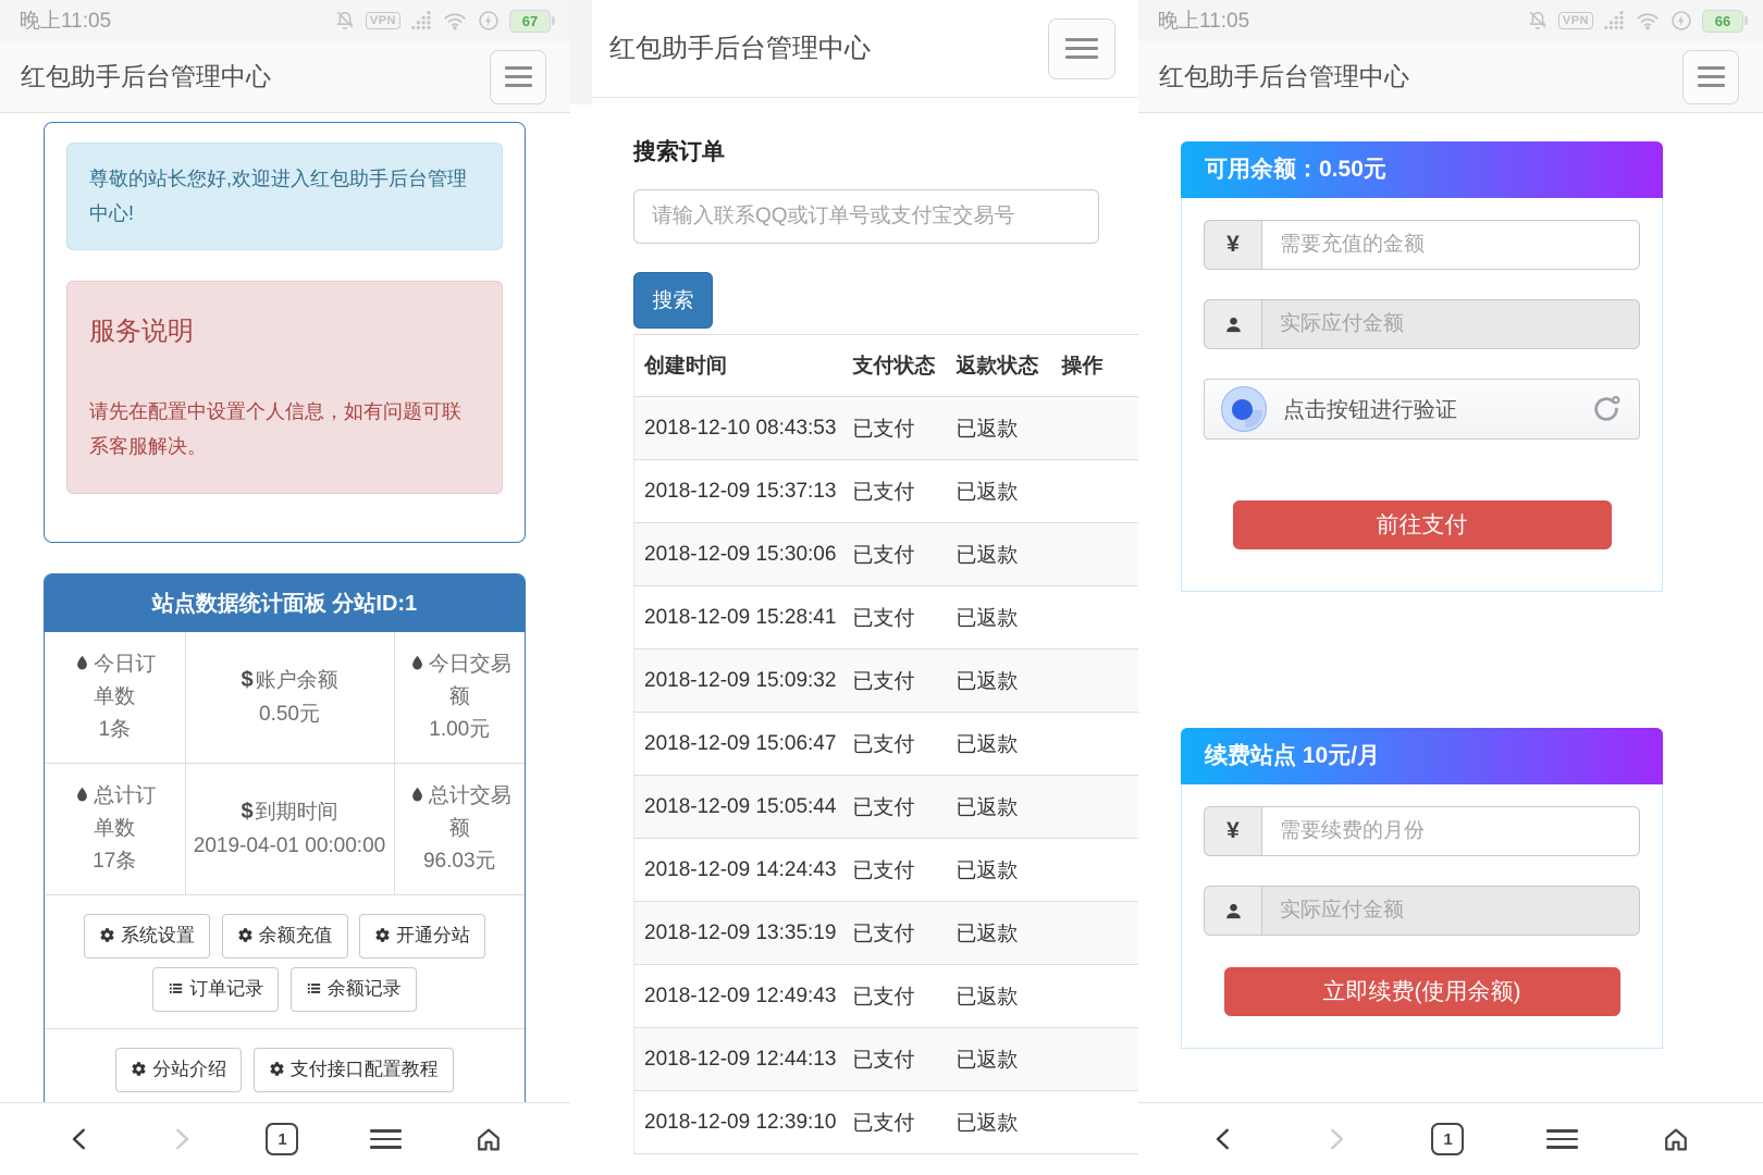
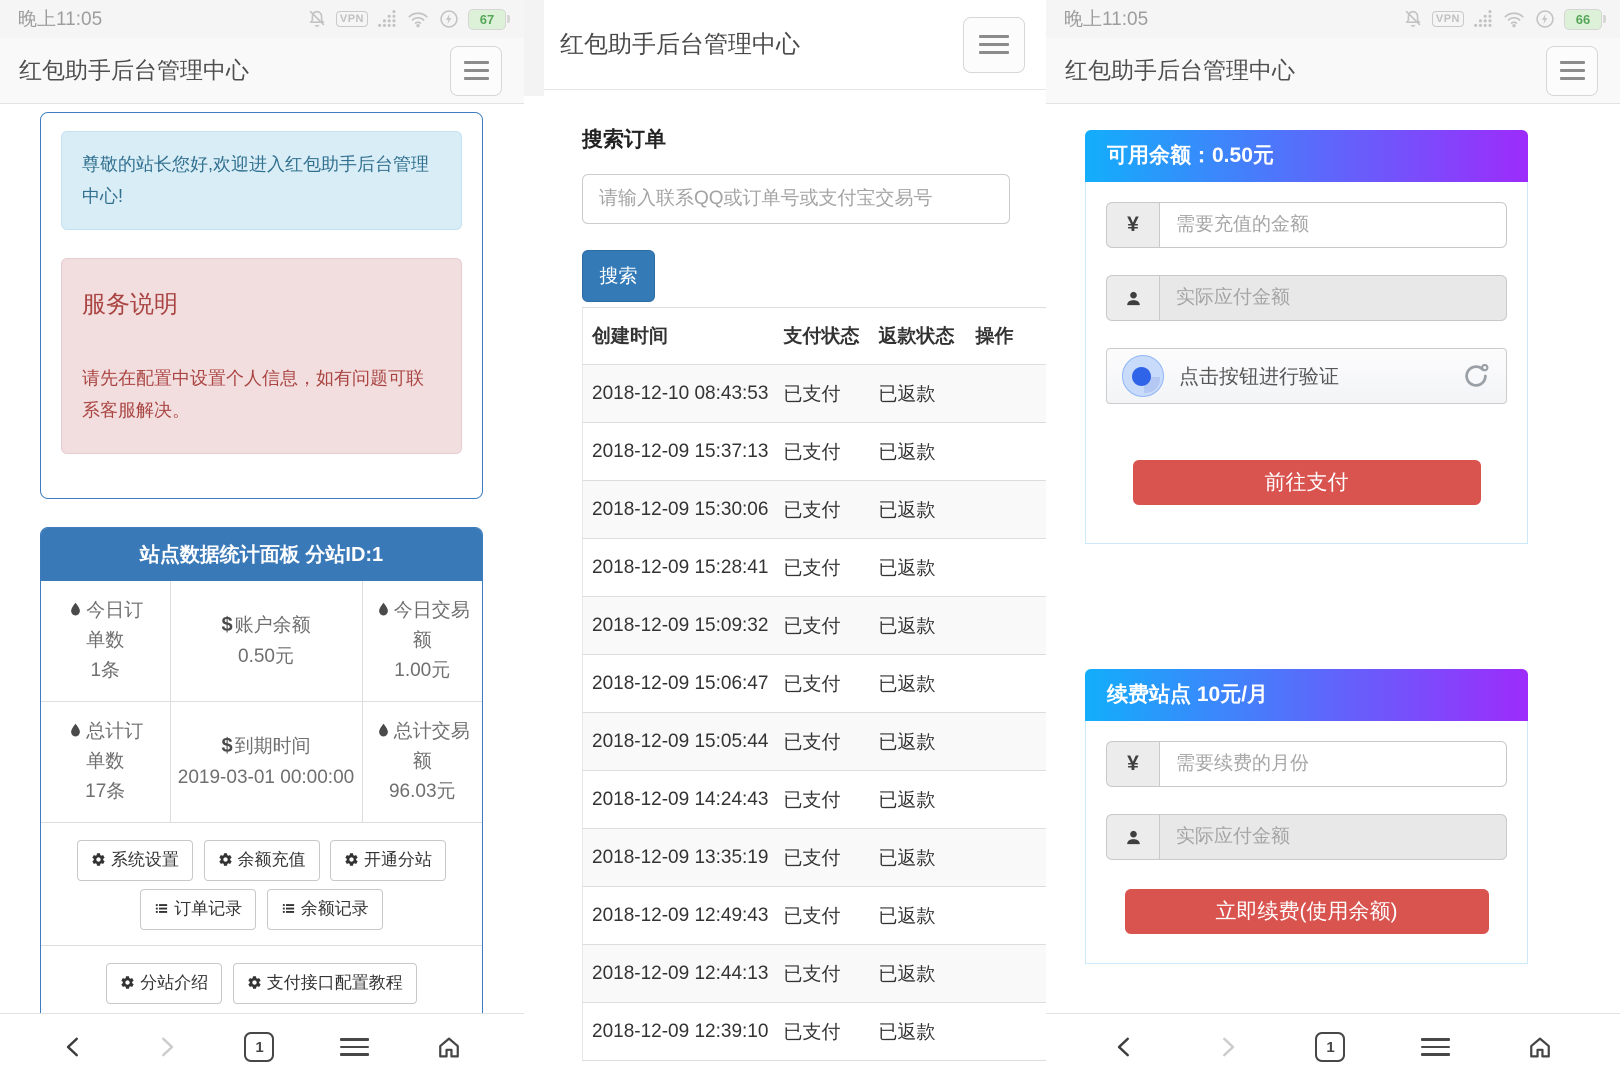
  晚上11:05
  VPN
  67
  红包助手后台管理中心
  尊敬的站长您好,欢迎进入红包助手后台管理中心!
  服务说明
  请先在配置中设置个人信息，如有问题可联系客服解决。
  站点数据统计面板 分站ID:1
  今日订单数 1条	$账户余额 0.50元	今日交易额 1.00元
- 总计订单数 17条	$到期时间 2019-04-01 00:00:00	总计交易额 96.03元
+ 总计订单数 17条	$到期时间 2019-03-01 00:00:00	总计交易额 96.03元
  系统设置 余额充值 开通分站
  订单记录 余额记录
  分站介绍 支付接口配置教程
  1
  红包助手后台管理中心
  搜索订单
  请输入联系QQ或订单号或支付宝交易号
  搜索
  创建时间	支付状态	返款状态	操作
  2018-12-10 08:43:53	已支付	已返款
  2018-12-09 15:37:13	已支付	已返款
  2018-12-09 15:30:06	已支付	已返款
  2018-12-09 15:28:41	已支付	已返款
  2018-12-09 15:09:32	已支付	已返款
  2018-12-09 15:06:47	已支付	已返款
  2018-12-09 15:05:44	已支付	已返款
  2018-12-09 14:24:43	已支付	已返款
  2018-12-09 13:35:19	已支付	已返款
  2018-12-09 12:49:43	已支付	已返款
  2018-12-09 12:44:13	已支付	已返款
  2018-12-09 12:39:10	已支付	已返款
  晚上11:05
  VPN
  66
  红包助手后台管理中心
  可用余额：0.50元
  ¥
  需要充值的金额
  实际应付金额
  点击按钮进行验证
  前往支付
  续费站点 10元/月
  ¥
  需要续费的月份
  实际应付金额
  立即续费(使用余额)
  1
